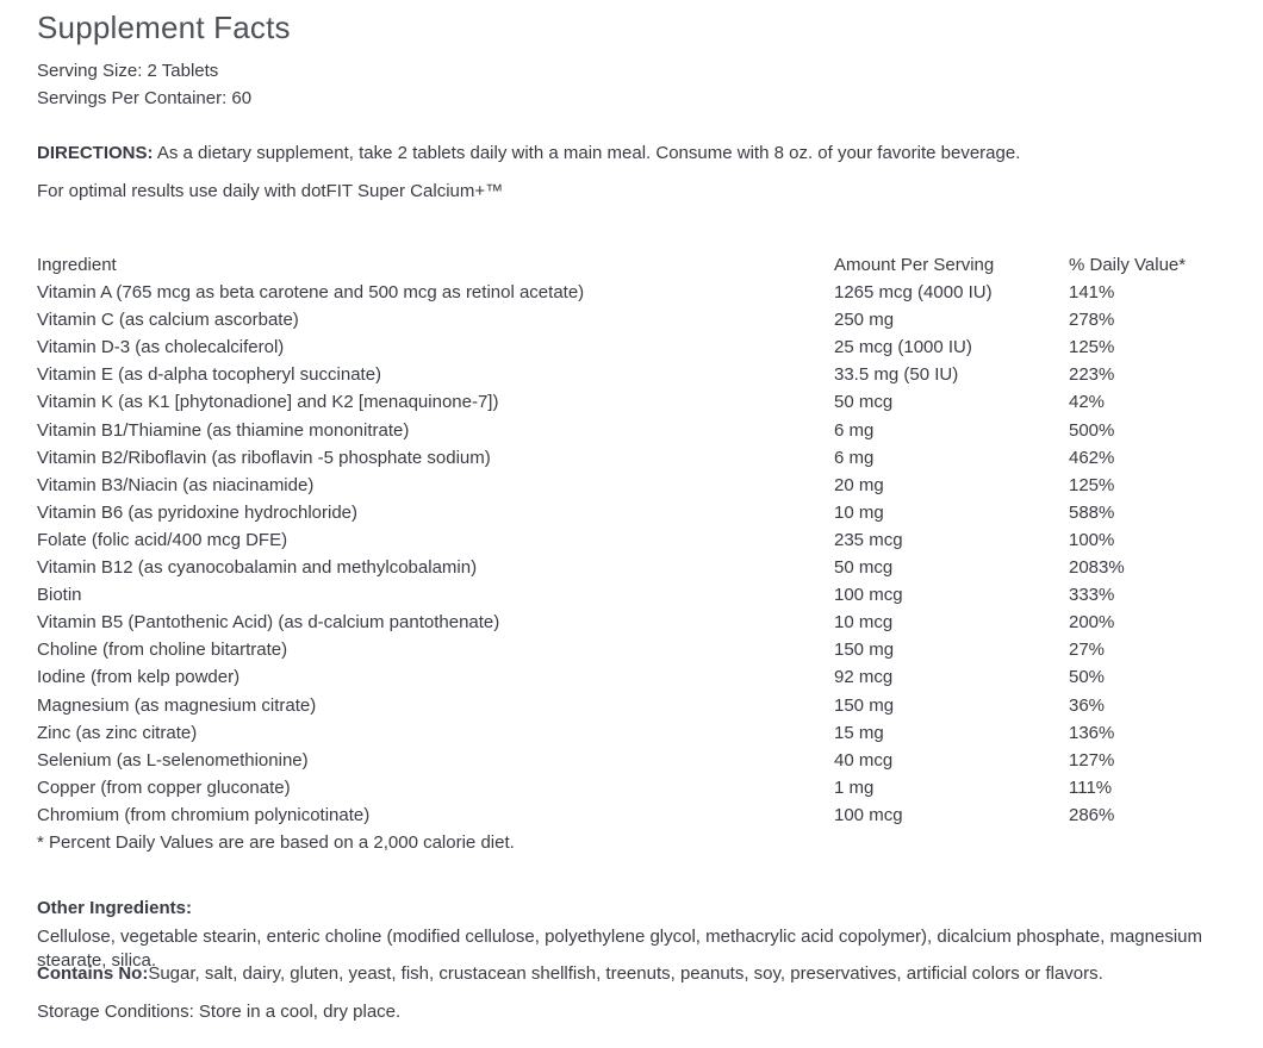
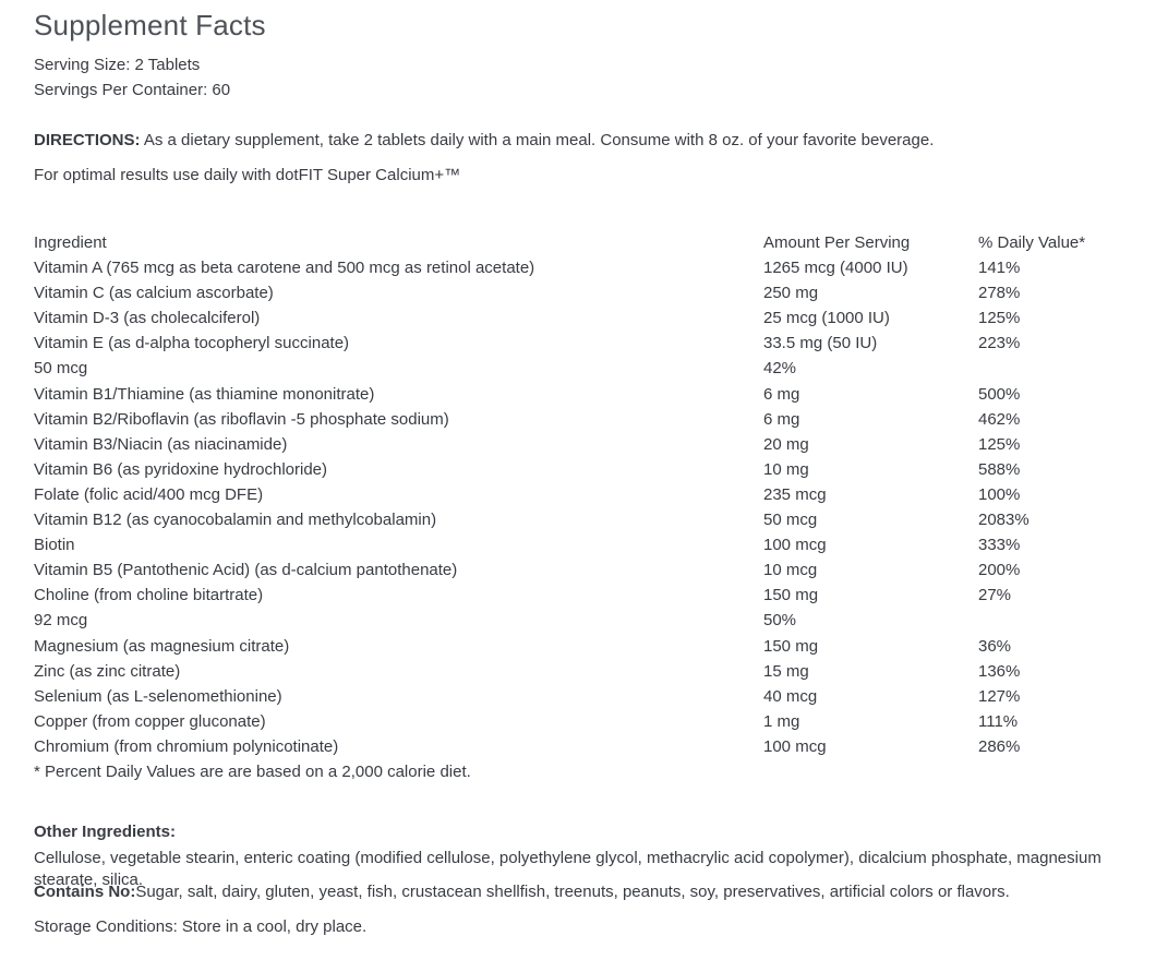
  Supplement Facts
  Serving Size: 2 Tablets
  Servings Per Container: 60
  DIRECTIONS: As a dietary supplement, take 2 tablets daily with a main meal. Consume with 8 oz. of your favorite beverage.
  For optimal results use daily with dotFIT Super Calcium+™
  Ingredient
  Amount Per Serving
  % Daily Value*
  Vitamin A (765 mcg as beta carotene and 500 mcg as retinol acetate)
  1265 mcg (4000 IU)
  141%
  Vitamin C (as calcium ascorbate)
  250 mg
  278%
  Vitamin D-3 (as cholecalciferol)
  25 mcg (1000 IU)
  125%
  Vitamin E (as d-alpha tocopheryl succinate)
  33.5 mg (50 IU)
  223%
- Vitamin K (as K1 [phytonadione] and K2 [menaquinone-7])
  50 mcg
  42%
  Vitamin B1/Thiamine (as thiamine mononitrate)
  6 mg
  500%
  Vitamin B2/Riboflavin (as riboflavin -5 phosphate sodium)
  6 mg
  462%
  Vitamin B3/Niacin (as niacinamide)
  20 mg
  125%
  Vitamin B6 (as pyridoxine hydrochloride)
  10 mg
  588%
  Folate (folic acid/400 mcg DFE)
  235 mcg
  100%
  Vitamin B12 (as cyanocobalamin and methylcobalamin)
  50 mcg
  2083%
  Biotin
  100 mcg
  333%
  Vitamin B5 (Pantothenic Acid) (as d-calcium pantothenate)
  10 mcg
  200%
  Choline (from choline bitartrate)
  150 mg
  27%
- Iodine (from kelp powder)
  92 mcg
  50%
  Magnesium (as magnesium citrate)
  150 mg
  36%
  Zinc (as zinc citrate)
  15 mg
  136%
  Selenium (as L-selenomethionine)
  40 mcg
  127%
  Copper (from copper gluconate)
  1 mg
  111%
  Chromium (from chromium polynicotinate)
  100 mcg
  286%
  * Percent Daily Values are are based on a 2,000 calorie diet.
  Other Ingredients:
- Cellulose, vegetable stearin, enteric choline (modified cellulose, polyethylene glycol, methacrylic acid copolymer), dicalcium phosphate, magnesium stearate, silica.
+ Cellulose, vegetable stearin, enteric coating (modified cellulose, polyethylene glycol, methacrylic acid copolymer), dicalcium phosphate, magnesium stearate, silica.
  Contains No:Sugar, salt, dairy, gluten, yeast, fish, crustacean shellfish, treenuts, peanuts, soy, preservatives, artificial colors or flavors.
  Storage Conditions: Store in a cool, dry place.
